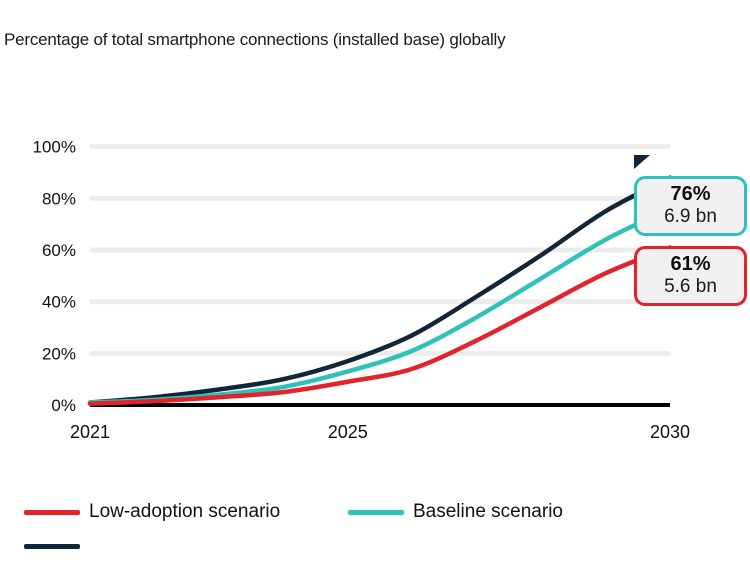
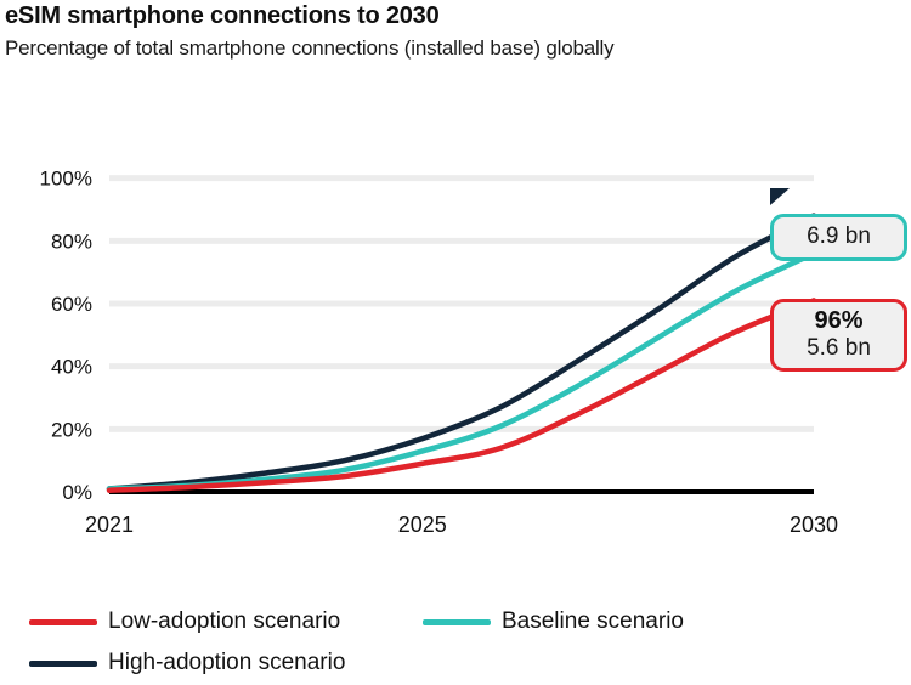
+ eSIM smartphone connections to 2030
  Percentage of total smartphone connections (installed base) globally
  0%
  20%
  40%
  60%
  80%
  100%
  2021
  2025
  2030
- 76%
  6.9 bn
- 61%
+ 96%
  5.6 bn
  Low-adoption scenario
  Baseline scenario
+ High-adoption scenario
